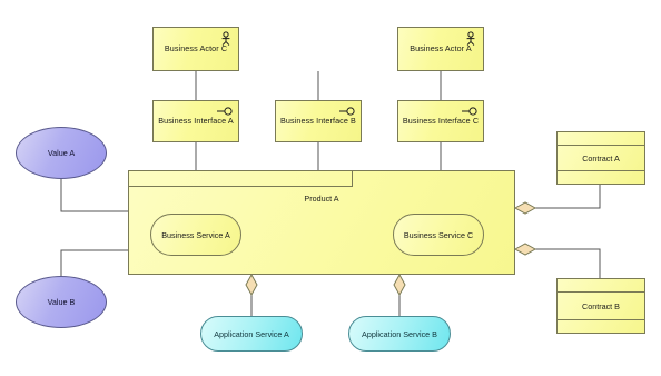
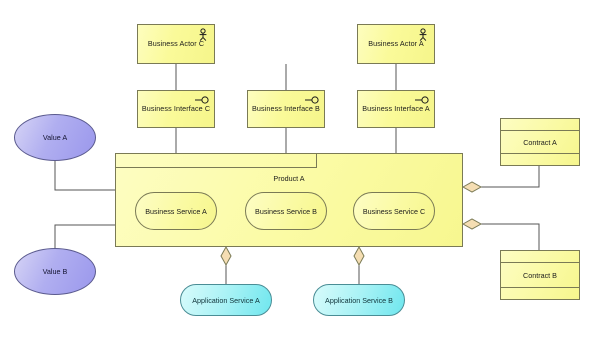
  Business Actor C
  Business Actor A
- Business Interface A
+ Business Interface C
  Business Interface B
- Business Interface C
+ Business Interface A
  Product A
  Business Service A
+ Business Service B
  Business Service C
  Application Service A
  Application Service B
  Value A
  Value B
  Contract A
  Contract B
